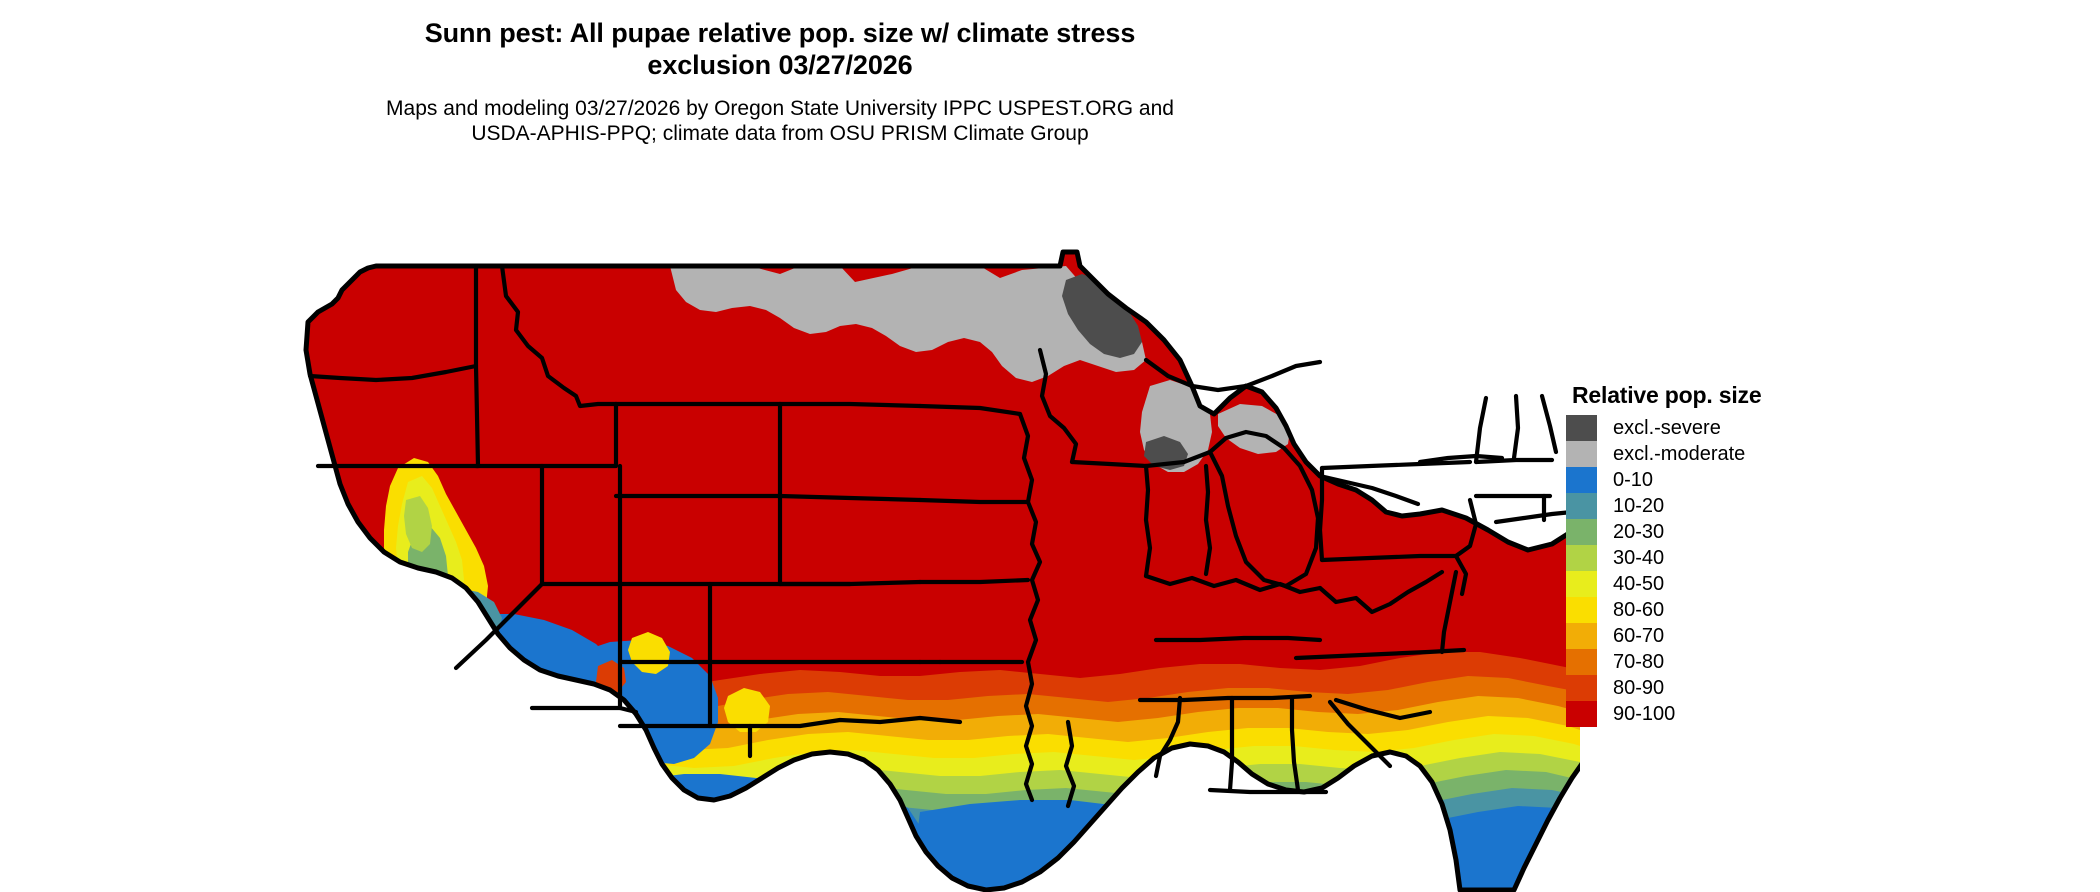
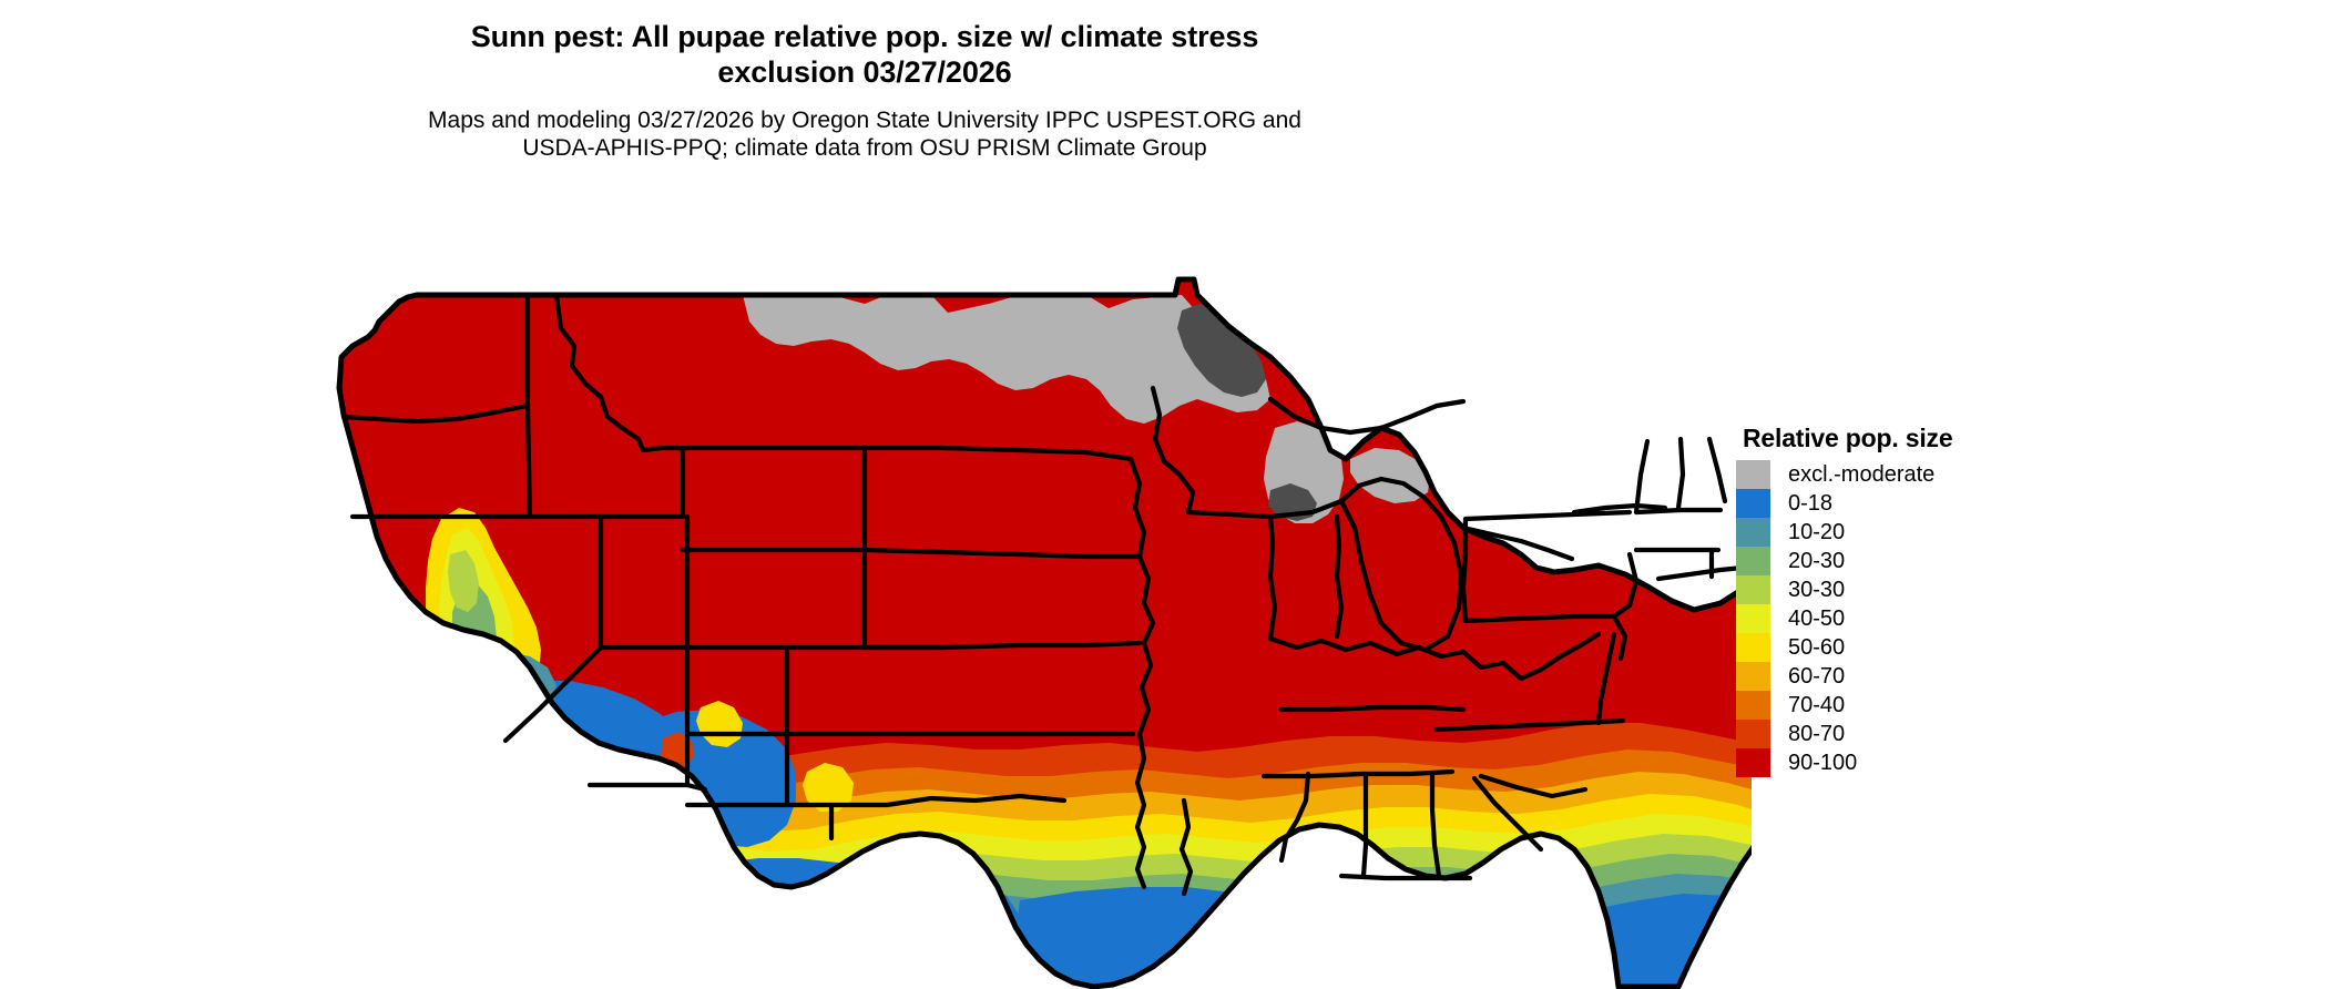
  Sunn pest: All pupae relative pop. size w/ climate stress
  exclusion 03/27/2026
  Maps and modeling 03/27/2026 by Oregon State University IPPC USPEST.ORG and
  USDA-APHIS-PPQ; climate data from OSU PRISM Climate Group
  Relative pop. size
- excl.-severe
  excl.-moderate
- 0-10
+ 0-18
  10-20
  20-30
- 30-40
+ 30-30
  40-50
- 80-60
+ 50-60
  60-70
- 70-80
+ 70-40
- 80-90
+ 80-70
  90-100
